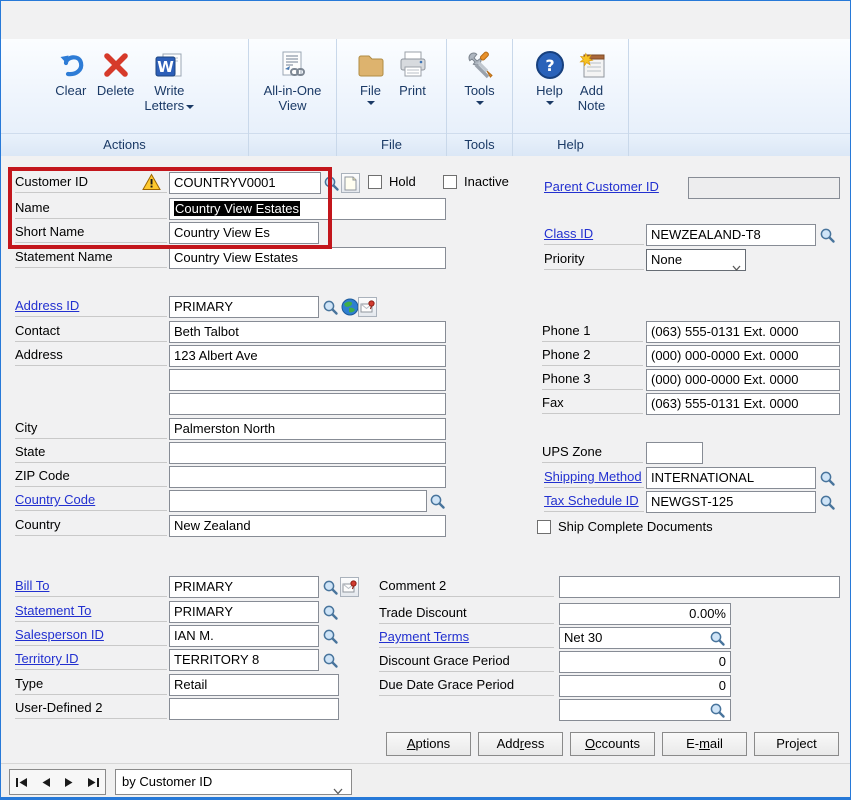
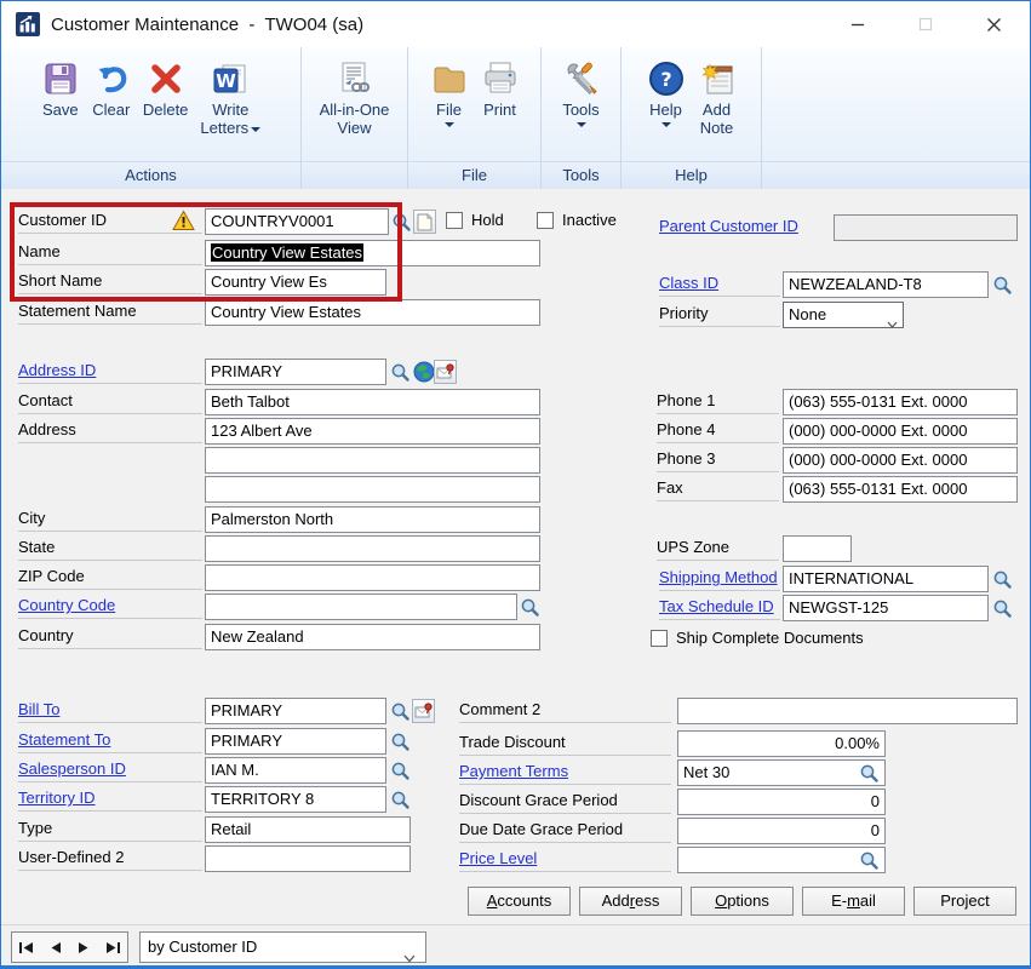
+ Customer Maintenance - TWO04 (sa)
+ Save
  Clear
  Delete
  W
  Write
  Letters
  Actions
  All-in-One
  View
  File
  Print
  File
  Tools
  Tools
  ?
  Help
  Add
  Note
  Help
  Customer ID
  COUNTRYV0001
  Hold
  Inactive
  Parent Customer ID
  Name
  Country View Estates
  Short Name
  Country View Es
  Class ID
  NEWZEALAND-T8
  Statement Name
  Country View Estates
  Priority
  None
  Address ID
  PRIMARY
  Contact
  Beth Talbot
  Phone 1
  (063) 555-0131 Ext. 0000
  Address
  123 Albert Ave
- Phone 2
+ Phone 4
  (000) 000-0000 Ext. 0000
  Phone 3
  (000) 000-0000 Ext. 0000
  Fax
  (063) 555-0131 Ext. 0000
  City
  Palmerston North
  State
  UPS Zone
  ZIP Code
  Shipping Method
  INTERNATIONAL
  Country Code
  Tax Schedule ID
  NEWGST-125
  Country
  New Zealand
  Ship Complete Documents
  Bill To
  PRIMARY
  Comment 2
  Statement To
  PRIMARY
  Trade Discount
  0.00%
  Salesperson ID
  IAN M.
  Payment Terms
  Net 30
  Territory ID
  TERRITORY 8
  Discount Grace Period
  0
  Type
  Retail
  Due Date Grace Period
  0
  User-Defined 2
+ Price Level
- Aptions
+ Accounts
  Address
- Occounts
+ Options
  E-mail
  Project
  by Customer ID
